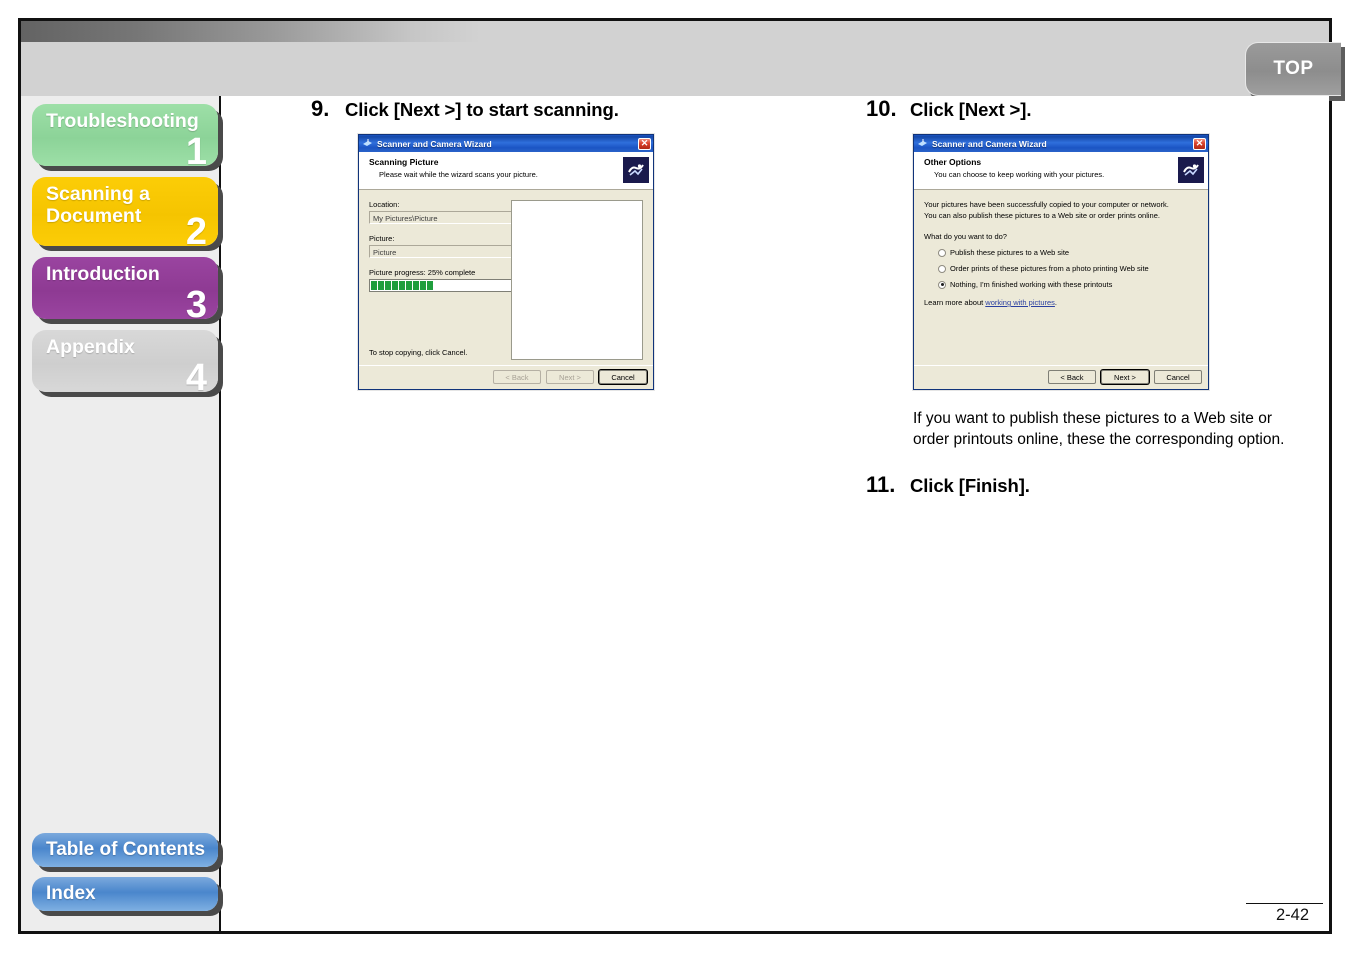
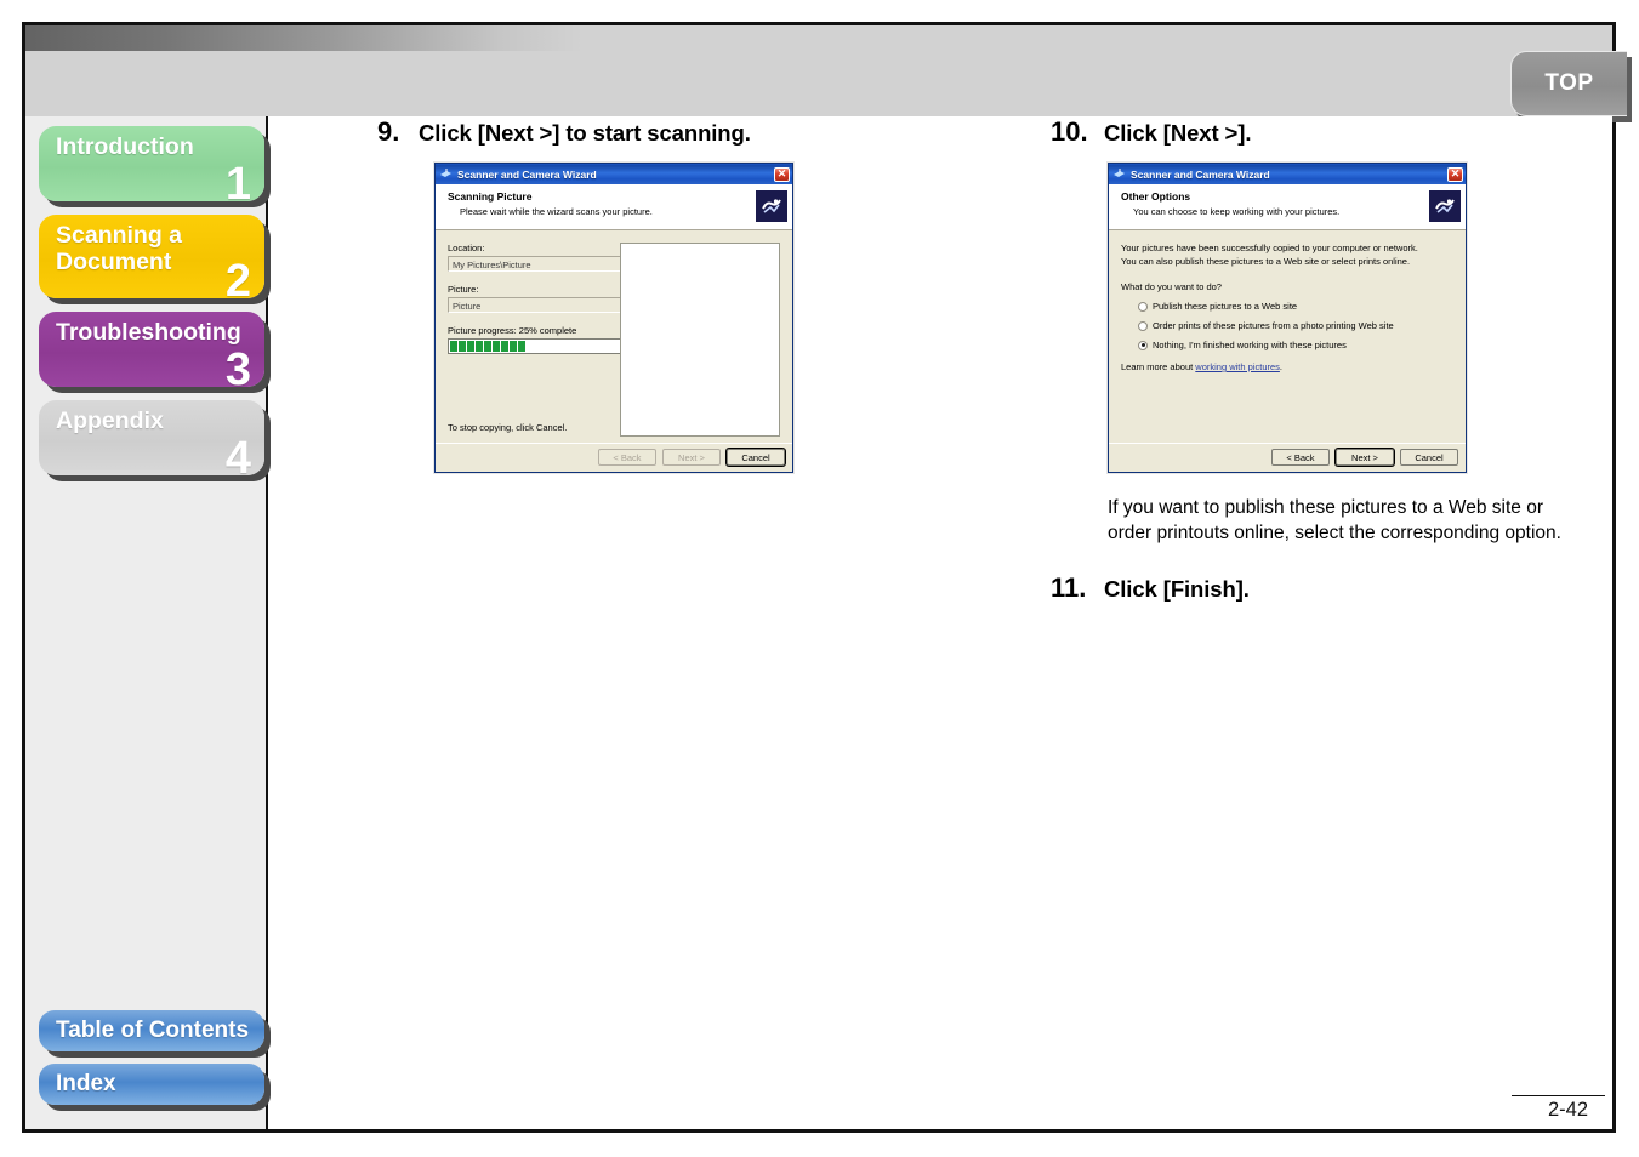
  TOP
- Troubleshooting
+ Introduction
  1
  Scanning a
  Document
  2
- Introduction
+ Troubleshooting
  3
  Appendix
  4
  Table of Contents
  Index
  9.
  Click [Next >] to start scanning.
  Scanner and Camera Wizard
  ✕
  Scanning Picture
  Please wait while the wizard scans your picture.
  Location:
  My Pictures\Picture
  Picture:
  Picture
  Picture progress: 25% complete
  To stop copying, click Cancel.
  < Back
  Next >
  Cancel
  10.
  Click [Next >].
  Scanner and Camera Wizard
  ✕
  Other Options
  You can choose to keep working with your pictures.
  Your pictures have been successfully copied to your computer or network.
- You can also publish these pictures to a Web site or order prints online.
+ You can also publish these pictures to a Web site or select prints online.
  What do you want to do?
  Publish these pictures to a Web site
  Order prints of these pictures from a photo printing Web site
- Nothing, I'm finished working with these printouts
+ Nothing, I'm finished working with these pictures
  Learn more about working with pictures.
  < Back
  Next >
  Cancel
- If you want to publish these pictures to a Web site or order printouts online, these the corresponding option.
+ If you want to publish these pictures to a Web site or order printouts online, select the corresponding option.
  11.
  Click [Finish].
  2-42
